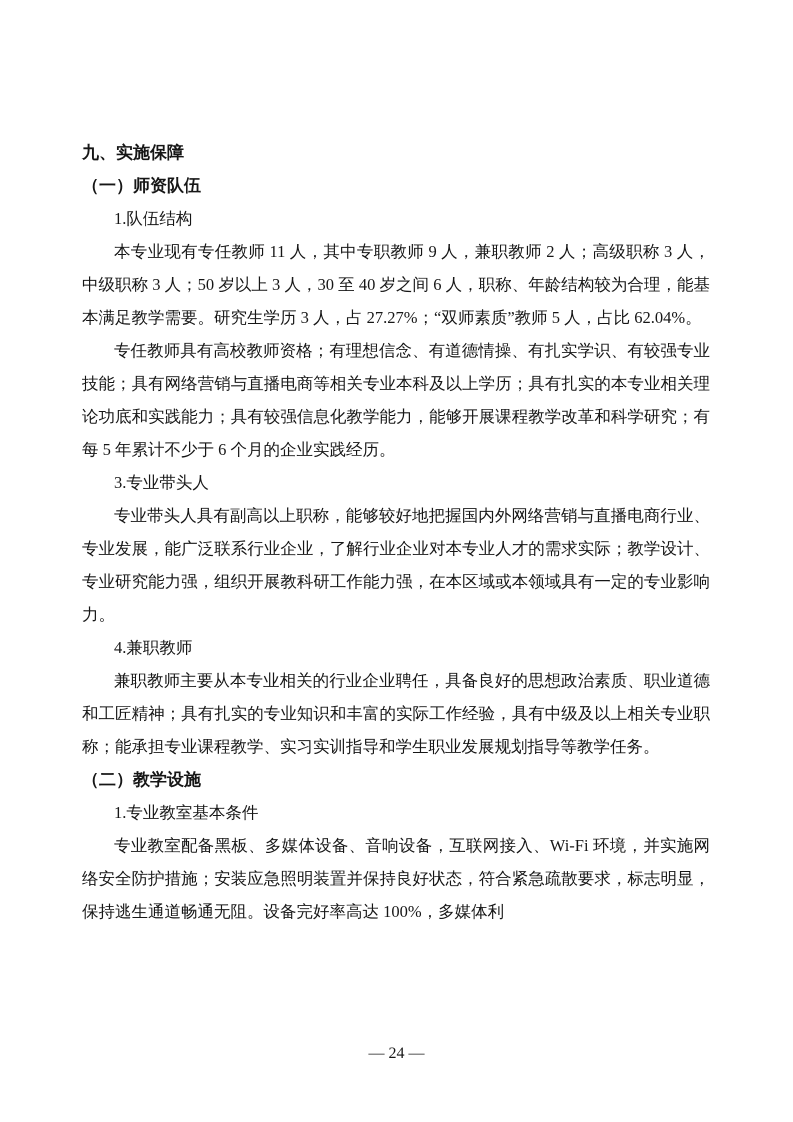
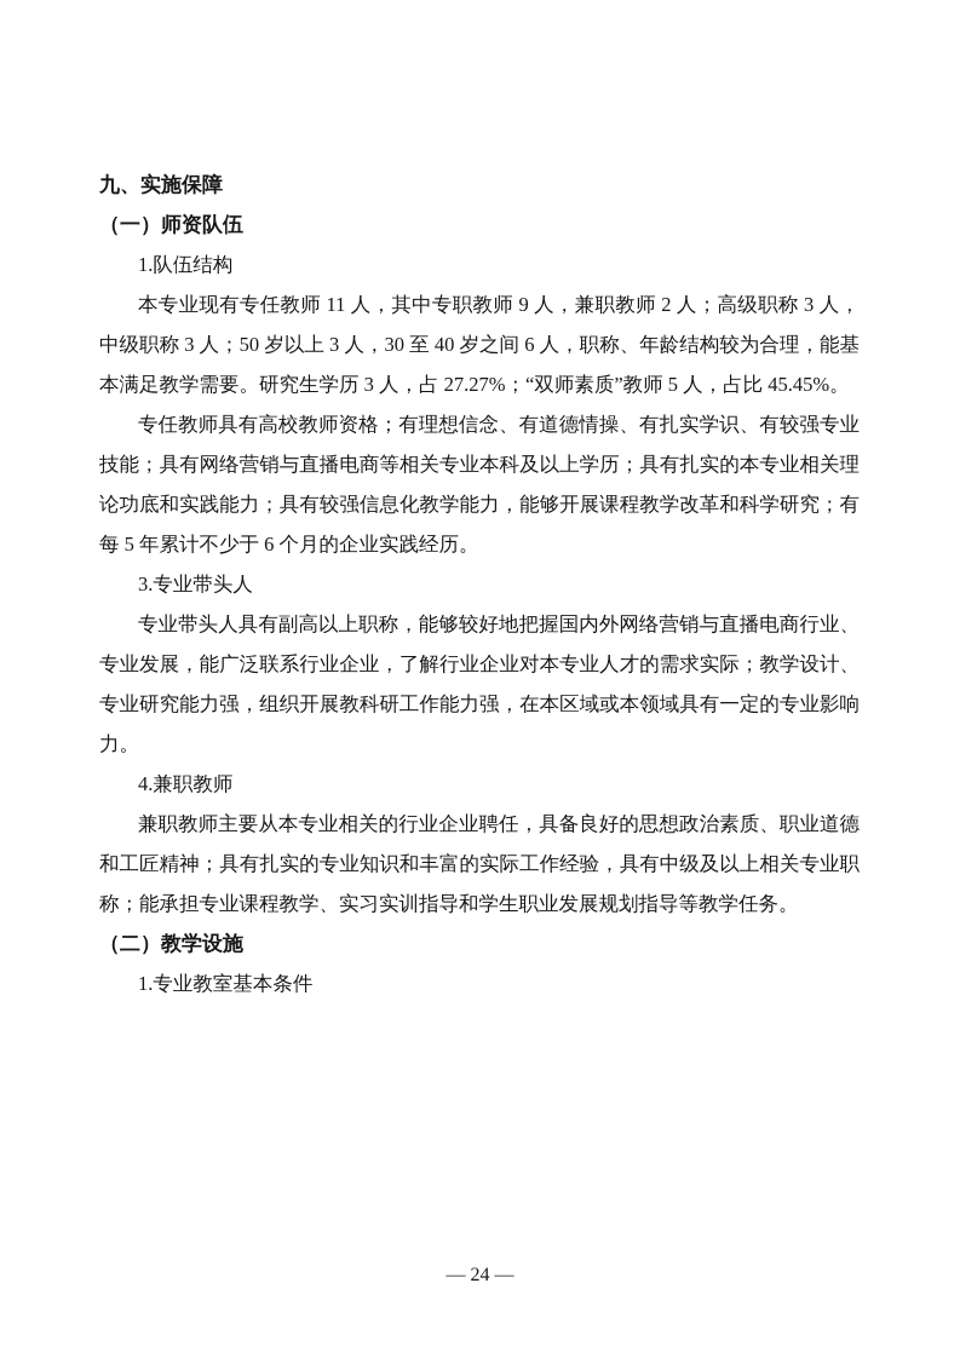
  九、实施保障
  （一）师资队伍
  1.队伍结构
- 本专业现有专任教师 11 人，其中专职教师 9 人，兼职教师 2 人；高级职称 3 人，中级职称 3 人；50 岁以上 3 人，30 至 40 岁之间 6 人，职称、年龄结构较为合理，能基本满足教学需要。研究生学历 3 人，占 27.27%；“双师素质”教师 5 人，占比 62.04%。
+ 本专业现有专任教师 11 人，其中专职教师 9 人，兼职教师 2 人；高级职称 3 人，中级职称 3 人；50 岁以上 3 人，30 至 40 岁之间 6 人，职称、年龄结构较为合理，能基本满足教学需要。研究生学历 3 人，占 27.27%；“双师素质”教师 5 人，占比 45.45%。
  专任教师具有高校教师资格；有理想信念、有道德情操、有扎实学识、有较强专业技能；具有网络营销与直播电商等相关专业本科及以上学历；具有扎实的本专业相关理论功底和实践能力；具有较强信息化教学能力，能够开展课程教学改革和科学研究；有每 5 年累计不少于 6 个月的企业实践经历。
  3.专业带头人
  专业带头人具有副高以上职称，能够较好地把握国内外网络营销与直播电商行业、专业发展，能广泛联系行业企业，了解行业企业对本专业人才的需求实际；教学设计、专业研究能力强，组织开展教科研工作能力强，在本区域或本领域具有一定的专业影响力。
  4.兼职教师
  兼职教师主要从本专业相关的行业企业聘任，具备良好的思想政治素质、职业道德和工匠精神；具有扎实的专业知识和丰富的实际工作经验，具有中级及以上相关专业职称；能承担专业课程教学、实习实训指导和学生职业发展规划指导等教学任务。
  （二）教学设施
  1.专业教室基本条件
- 专业教室配备黑板、多媒体设备、音响设备，互联网接入、Wi-Fi 环境，并实施网络安全防护措施；安装应急照明装置并保持良好状态，符合紧急疏散要求，标志明显，保持逃生通道畅通无阻。设备完好率高达 100%，多媒体利
  — 24 —
